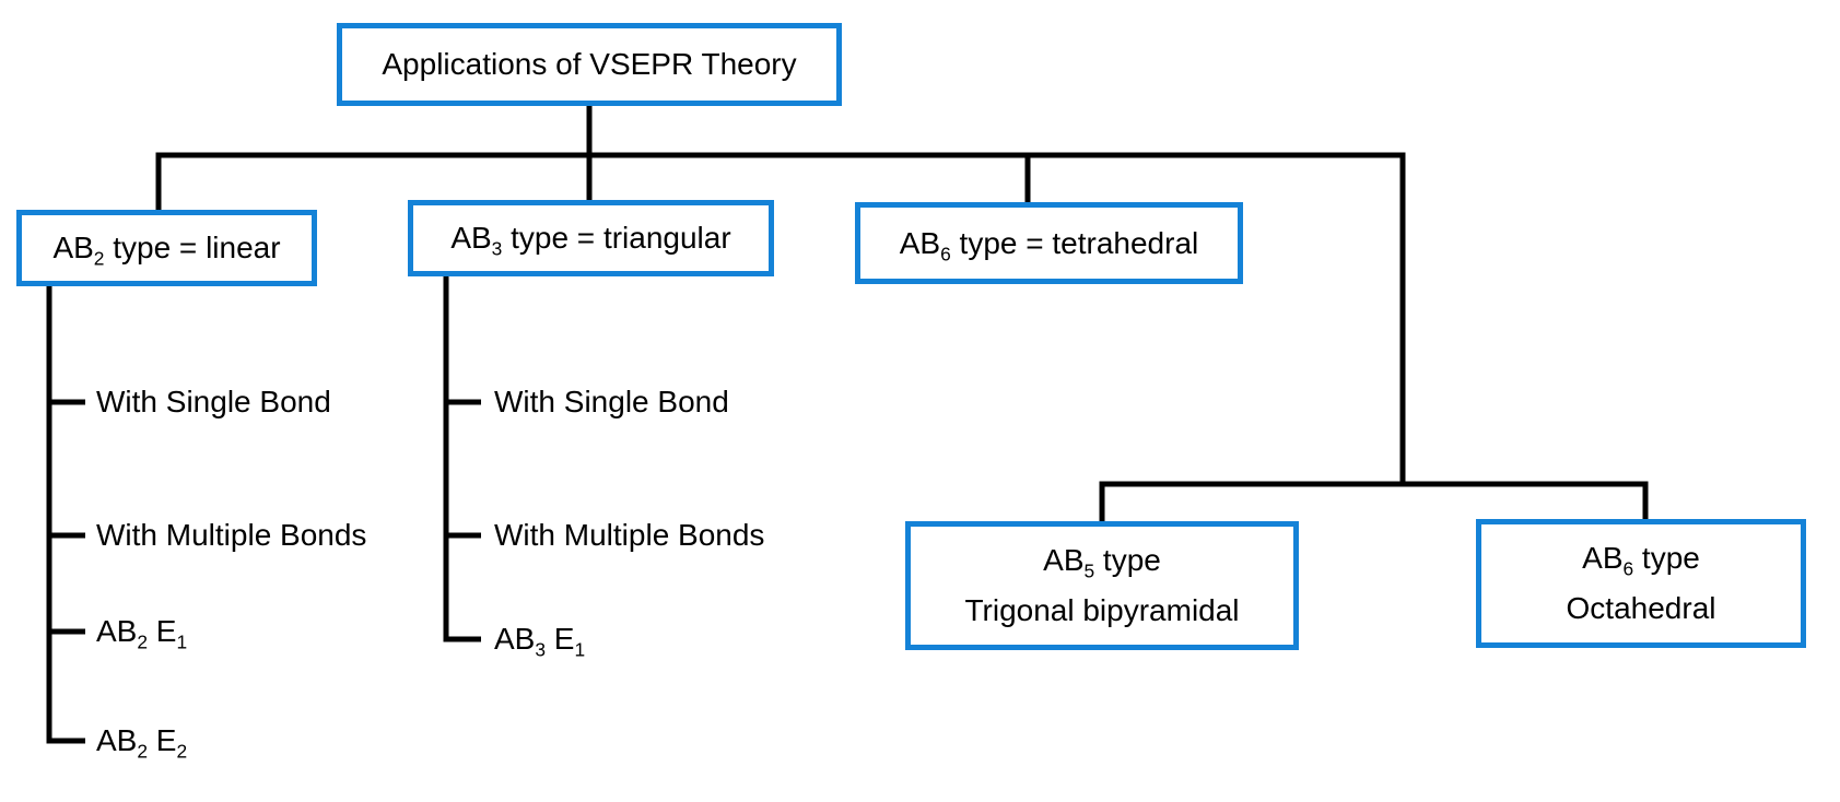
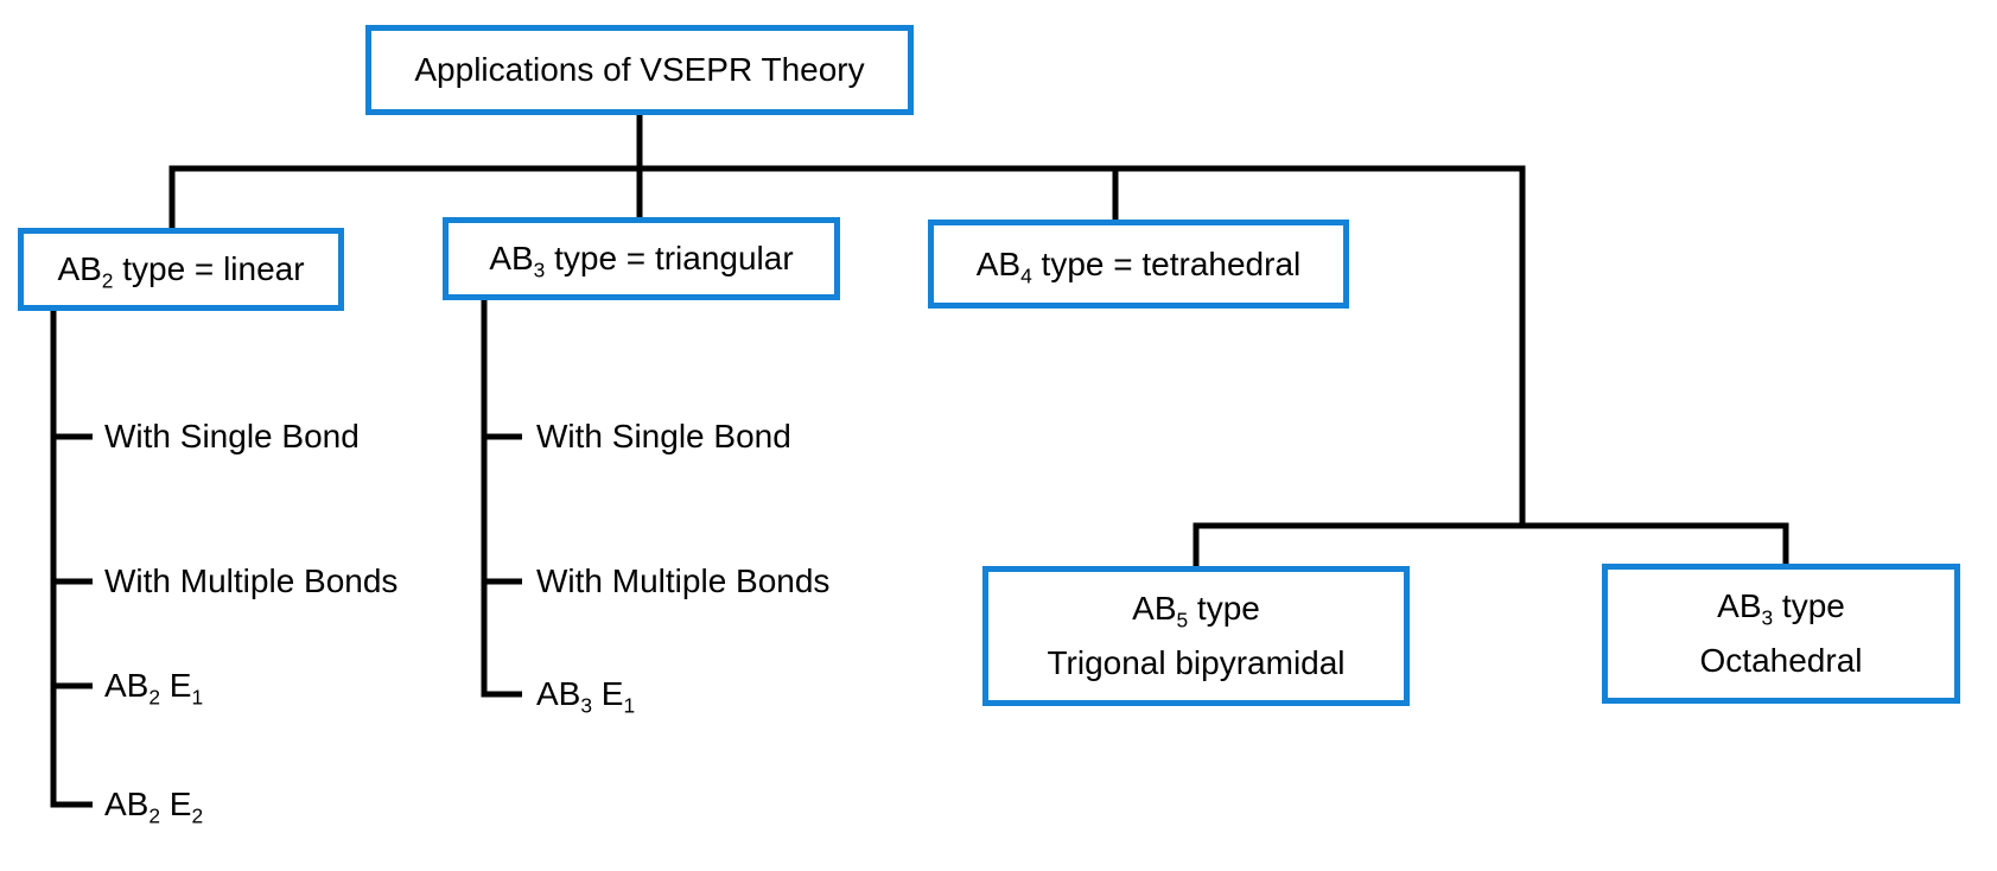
  Applications of VSEPR Theory
  AB2 type = linear
  AB3 type = triangular
- AB6 type = tetrahedral
+ AB4 type = tetrahedral
  AB5 type
  Trigonal bipyramidal
- AB6 type
+ AB3 type
  Octahedral
  With Single Bond
  With Multiple Bonds
  AB2 E1
  AB2 E2
  With Single Bond
  With Multiple Bonds
  AB3 E1
